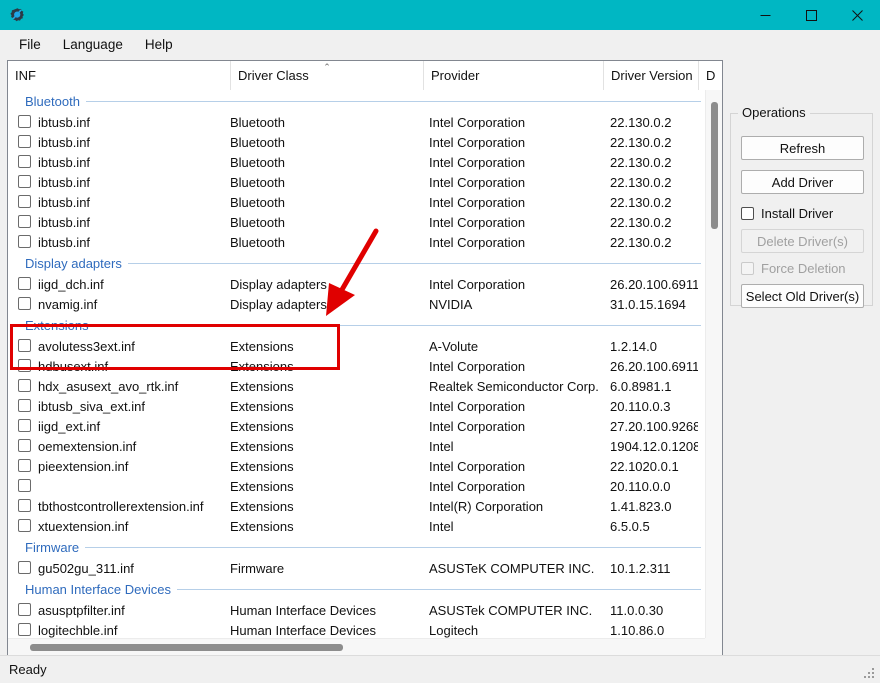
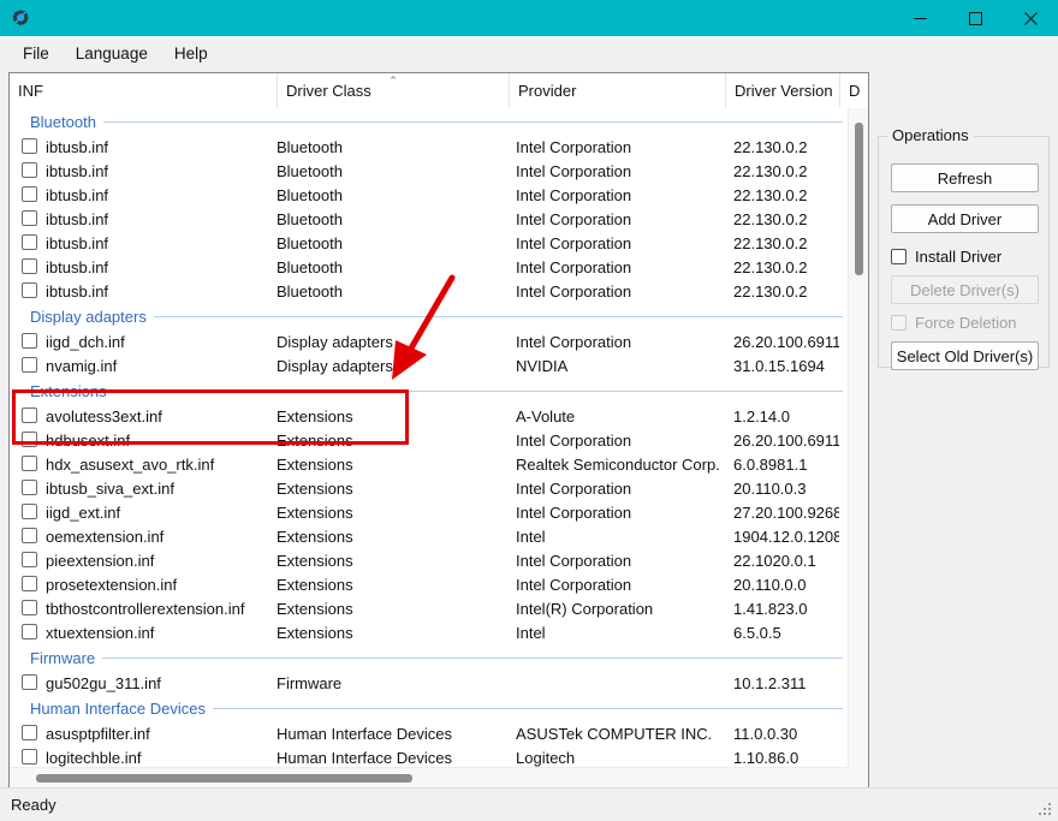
  File
  Language
  Help
  INF
  ⌃
  Driver Class
  Provider
  Driver Version
  D
  Bluetooth
  ibtusb.inf
  Bluetooth
  Intel Corporation
  22.130.0.2
  ibtusb.inf
  Bluetooth
  Intel Corporation
  22.130.0.2
  ibtusb.inf
  Bluetooth
  Intel Corporation
  22.130.0.2
  ibtusb.inf
  Bluetooth
  Intel Corporation
  22.130.0.2
  ibtusb.inf
  Bluetooth
  Intel Corporation
  22.130.0.2
  ibtusb.inf
  Bluetooth
  Intel Corporation
  22.130.0.2
  ibtusb.inf
  Bluetooth
  Intel Corporation
  22.130.0.2
  Display adapters
  iigd_dch.inf
  Display adapters
  Intel Corporation
  26.20.100.6911
  nvamig.inf
  Display adapters
  NVIDIA
  31.0.15.1694
  Extensions
  avolutess3ext.inf
  Extensions
  A-Volute
  1.2.14.0
  hdbusext.inf
  Extensions
  Intel Corporation
  26.20.100.6911
  hdx_asusext_avo_rtk.inf
  Extensions
  Realtek Semiconductor Corp.
  6.0.8981.1
  ibtusb_siva_ext.inf
  Extensions
  Intel Corporation
  20.110.0.3
  iigd_ext.inf
  Extensions
  Intel Corporation
  27.20.100.9268
  oemextension.inf
  Extensions
  Intel
  1904.12.0.1208
  pieextension.inf
  Extensions
  Intel Corporation
  22.1020.0.1
+ prosetextension.inf
  Extensions
  Intel Corporation
  20.110.0.0
  tbthostcontrollerextension.inf
  Extensions
  Intel(R) Corporation
  1.41.823.0
  xtuextension.inf
  Extensions
  Intel
  6.5.0.5
  Firmware
  gu502gu_311.inf
  Firmware
- ASUSTeK COMPUTER INC.
  10.1.2.311
  Human Interface Devices
  asusptpfilter.inf
  Human Interface Devices
  ASUSTek COMPUTER INC.
  11.0.0.30
  logitechble.inf
  Human Interface Devices
  Logitech
  1.10.86.0
  Operations
  Refresh
  Add Driver
  Install Driver
  Delete Driver(s)
  Force Deletion
  Select Old Driver(s)
  Ready
